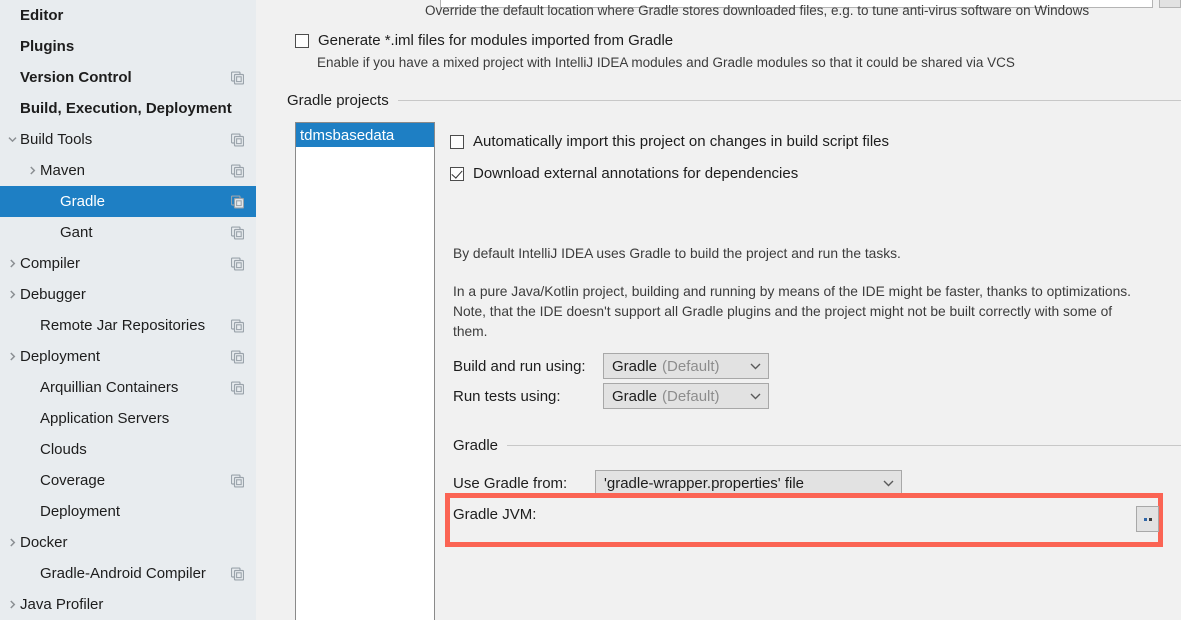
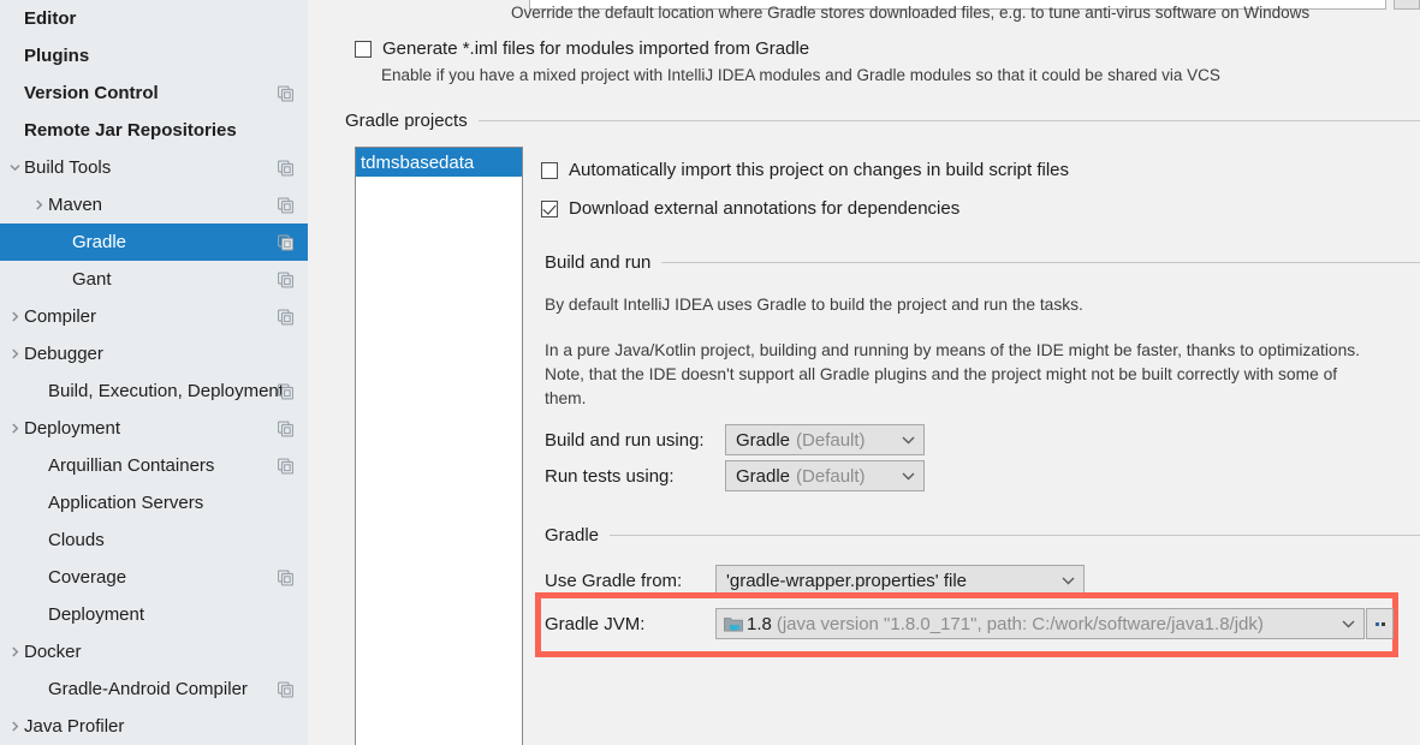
  Editor
  Plugins
  Version Control
- Build, Execution, Deployment
+ Remote Jar Repositories
  Build Tools
  Maven
  Gradle
  Gant
  Compiler
  Debugger
- Remote Jar Repositories
+ Build, Execution, Deployment
  Deployment
  Arquillian Containers
  Application Servers
  Clouds
  Coverage
  Deployment
  Docker
  Gradle-Android Compiler
  Java Profiler
  Override the default location where Gradle stores downloaded files, e.g. to tune anti-virus software on Windows
  Generate *.iml files for modules imported from Gradle
  Enable if you have a mixed project with IntelliJ IDEA modules and Gradle modules so that it could be shared via VCS
  Gradle projects
  tdmsbasedata
  Automatically import this project on changes in build script files
  Download external annotations for dependencies
+ Build and run
  By default IntelliJ IDEA uses Gradle to build the project and run the tasks.
  In a pure Java/Kotlin project, building and running by means of the IDE might be faster, thanks to optimizations. Note, that the IDE doesn't support all Gradle plugins and the project might not be built correctly with some of them.
  Build and run using:
  Gradle
  (Default)
  Run tests using:
  Gradle
  (Default)
  Gradle
  Use Gradle from:
  'gradle-wrapper.properties' file
  Gradle JVM:
+ 1.8
+ (java version "1.8.0_171", path: C:/work/software/java1.8/jdk)
